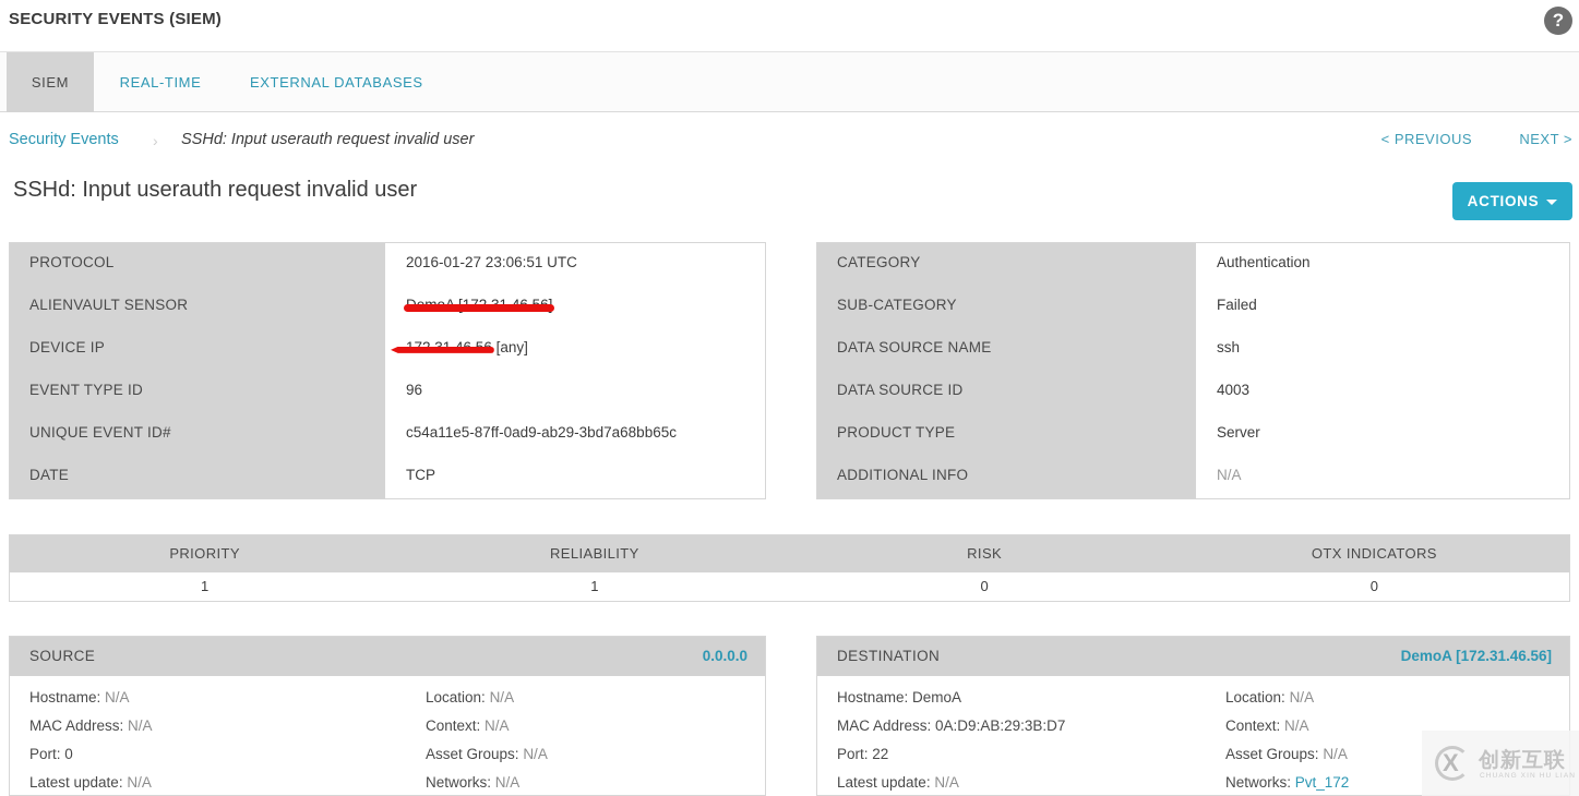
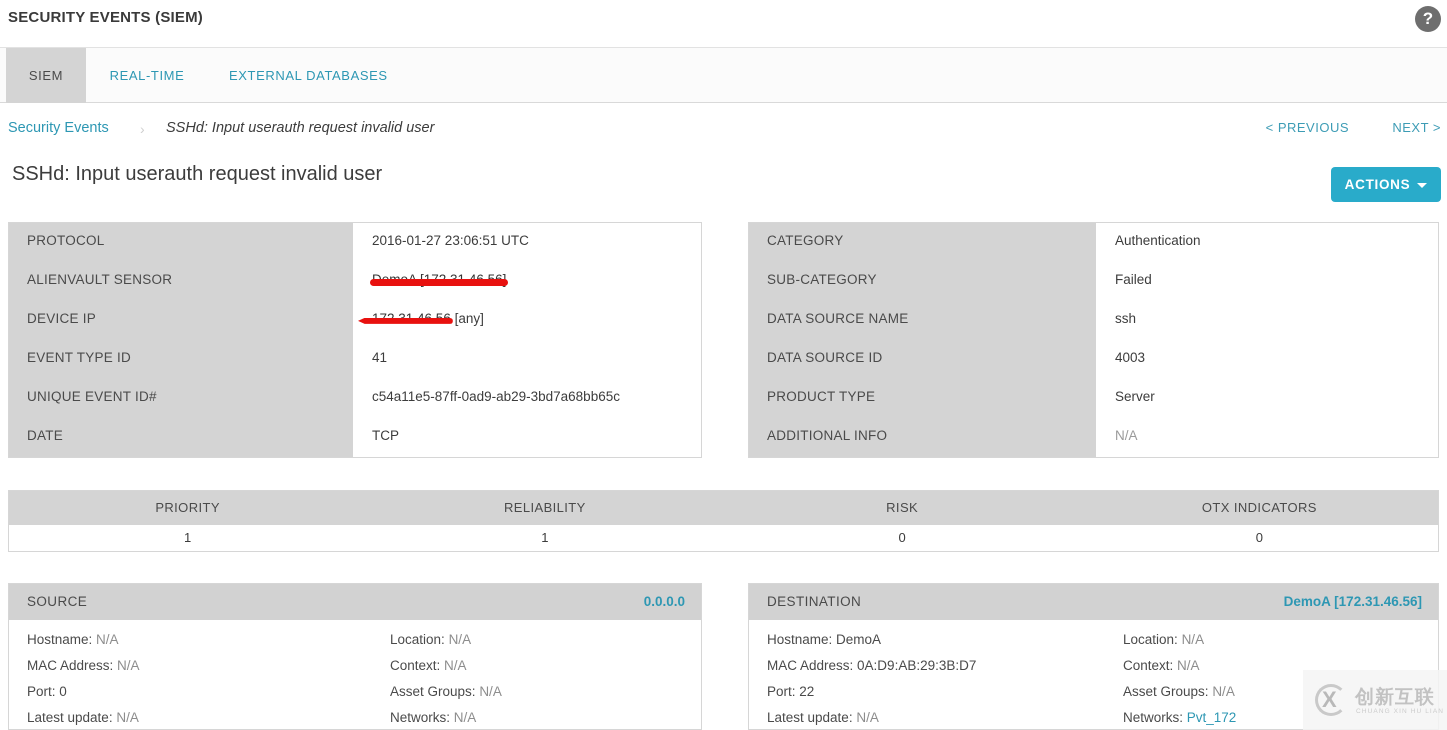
  SECURITY EVENTS (SIEM)
  ?
  SIEM
  REAL-TIME
  EXTERNAL DATABASES
  Security Events
  ›
  SSHd: Input userauth request invalid user
  < PREVIOUS
  NEXT >
  SSHd: Input userauth request invalid user
  ACTIONS
  PROTOCOL
  2016-01-27 23:06:51 UTC
  ALIENVAULT SENSOR
  DemoA [172.31.46.56]
  DEVICE IP
  172.31.46.56 [any]
  EVENT TYPE ID
- 96
+ 41
  UNIQUE EVENT ID#
  c54a11e5-87ff-0ad9-ab29-3bd7a68bb65c
  DATE
  TCP
  CATEGORY
  Authentication
  SUB-CATEGORY
  Failed
  DATA SOURCE NAME
  ssh
  DATA SOURCE ID
  4003
  PRODUCT TYPE
  Server
  ADDITIONAL INFO
  N/A
  PRIORITY
  RELIABILITY
  RISK
  OTX INDICATORS
  1
  1
  0
  0
  SOURCE
  0.0.0.0
  Hostname: N/A
  MAC Address: N/A
  Port: 0
  Latest update: N/A
  Location: N/A
  Context: N/A
  Asset Groups: N/A
  Networks: N/A
  DESTINATION
  DemoA [172.31.46.56]
  Hostname: DemoA
  MAC Address: 0A:D9:AB:29:3B:D7
  Port: 22
  Latest update: N/A
  Location: N/A
  Context: N/A
  Asset Groups: N/A
  Networks: Pvt_172
  X
  创新互联
